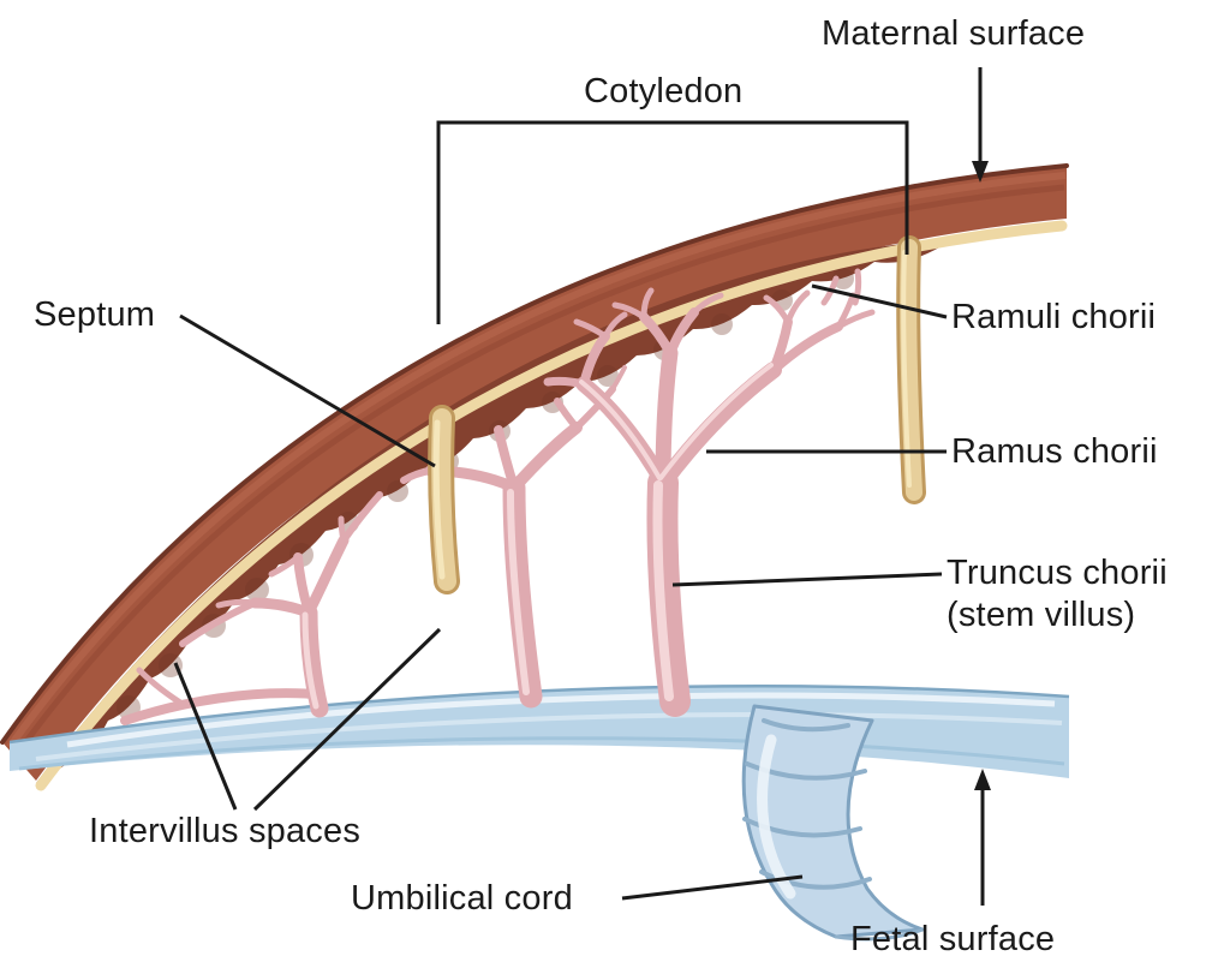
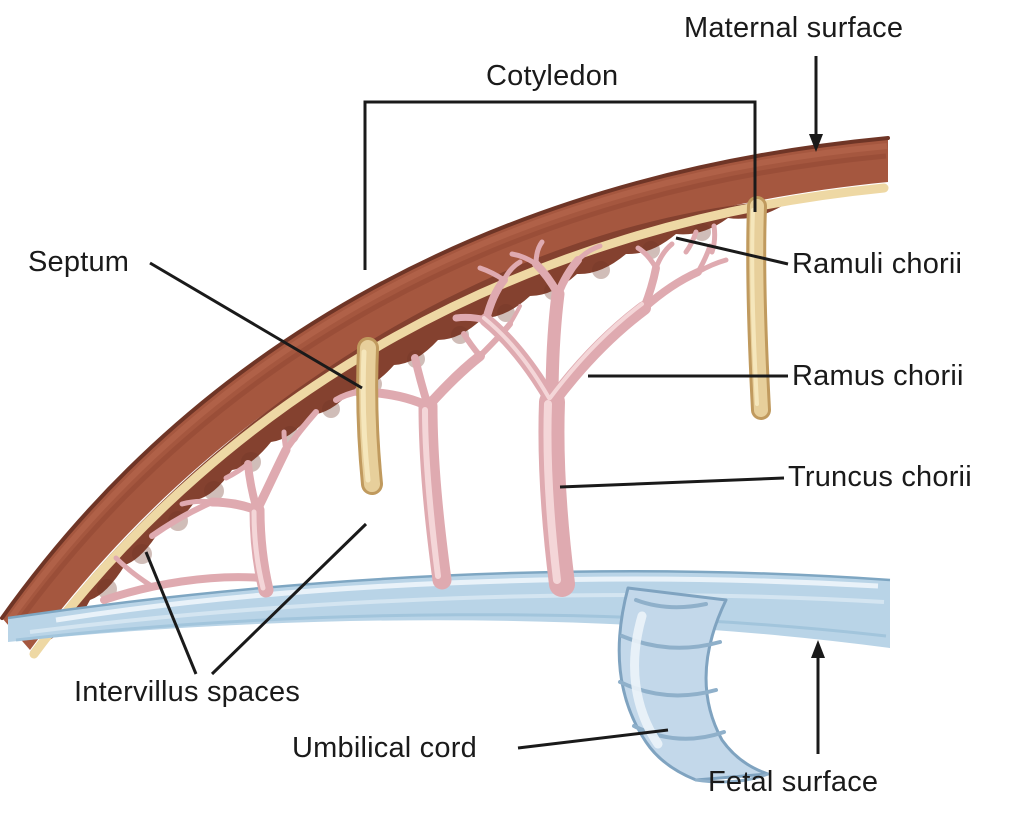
  Maternal surface
  Cotyledon
  Septum
  Ramuli chorii
  Ramus chorii
  Truncus chorii
- (stem villus)
  Intervillus spaces
  Umbilical cord
  Fetal surface
